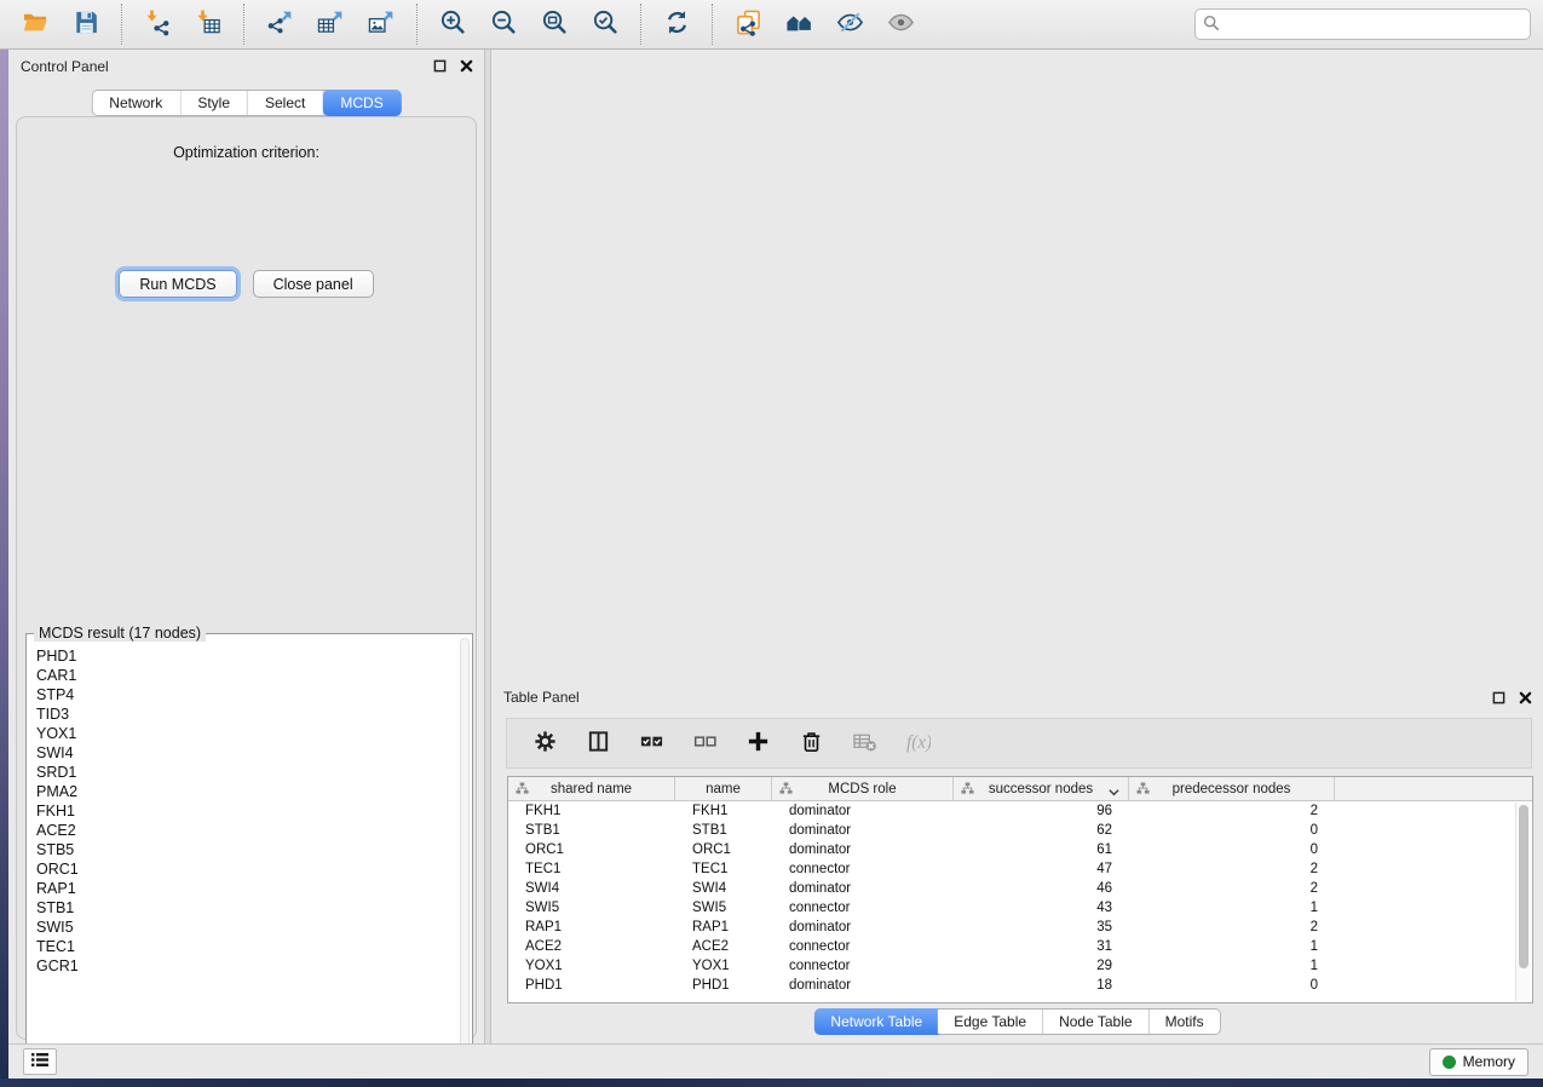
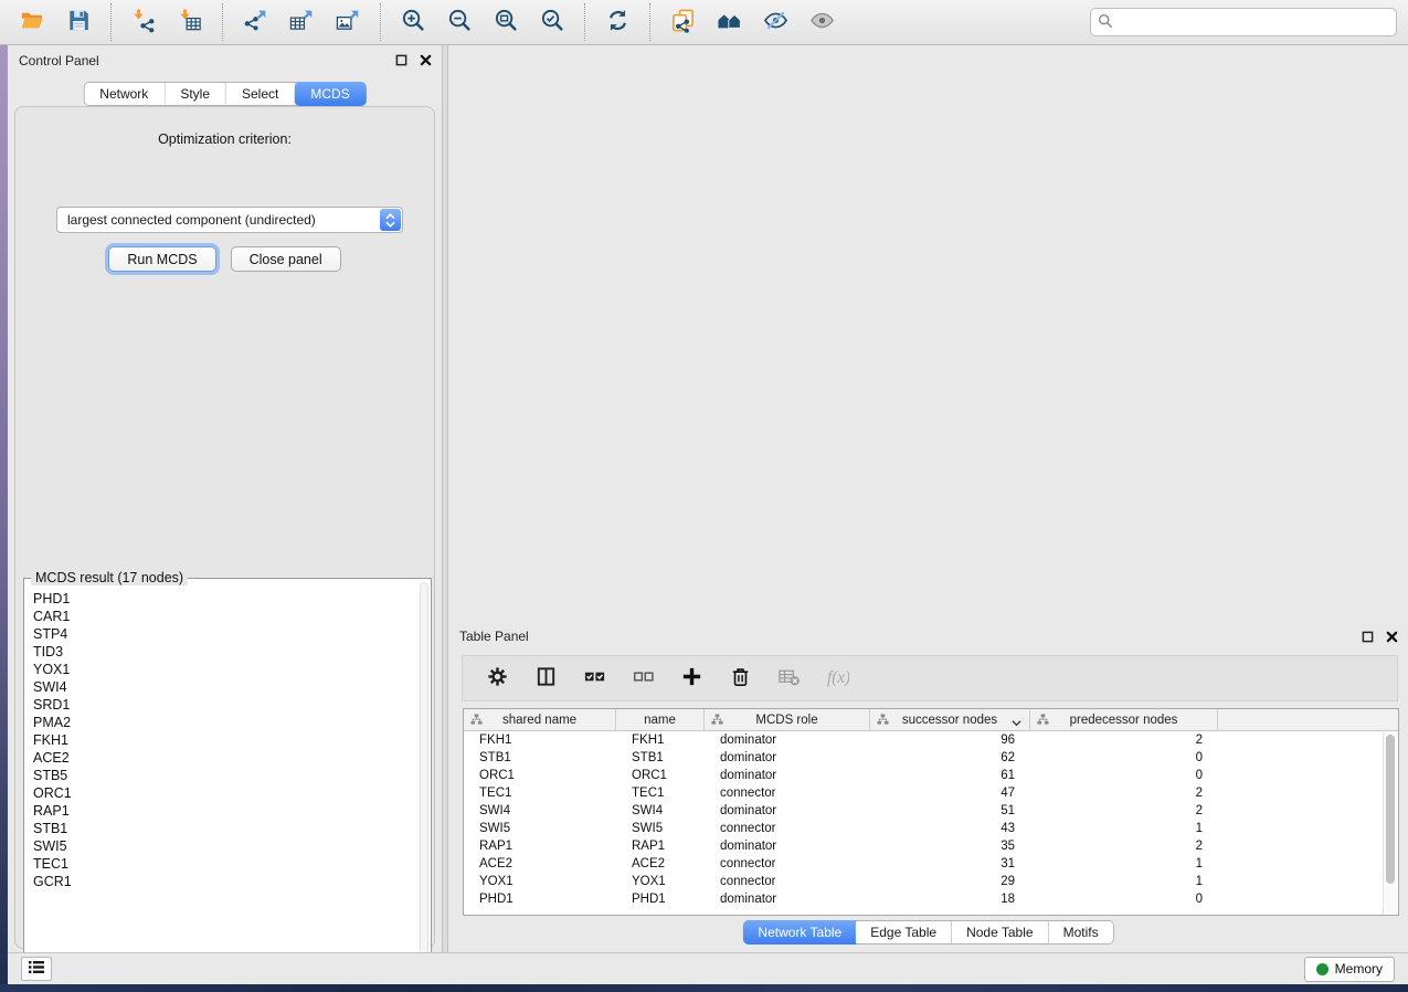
  Control Panel
  Network
  Style
  Select
  MCDS
  Optimization criterion:
+ largest connected component (undirected)
  Run MCDS
  Close panel
  MCDS result (17 nodes)
  PHD1
  CAR1
  STP4
  TID3
  YOX1
  SWI4
  SRD1
  PMA2
  FKH1
  ACE2
  STB5
  ORC1
  RAP1
  STB1
  SWI5
  TEC1
  GCR1
  Table Panel
  f(x)
  shared name
  name
  MCDS role
  successor nodes
  predecessor nodes
  FKH1
  FKH1
  dominator
  96
  2
  STB1
  STB1
  dominator
  62
  0
  ORC1
  ORC1
  dominator
  61
  0
  TEC1
  TEC1
  connector
  47
  2
  SWI4
  SWI4
  dominator
- 46
+ 51
  2
  SWI5
  SWI5
  connector
  43
  1
  RAP1
  RAP1
  dominator
  35
  2
  ACE2
  ACE2
  connector
  31
  1
  YOX1
  YOX1
  connector
  29
  1
  PHD1
  PHD1
  dominator
  18
  0
  Network Table
  Edge Table
  Node Table
  Motifs
  Memory
